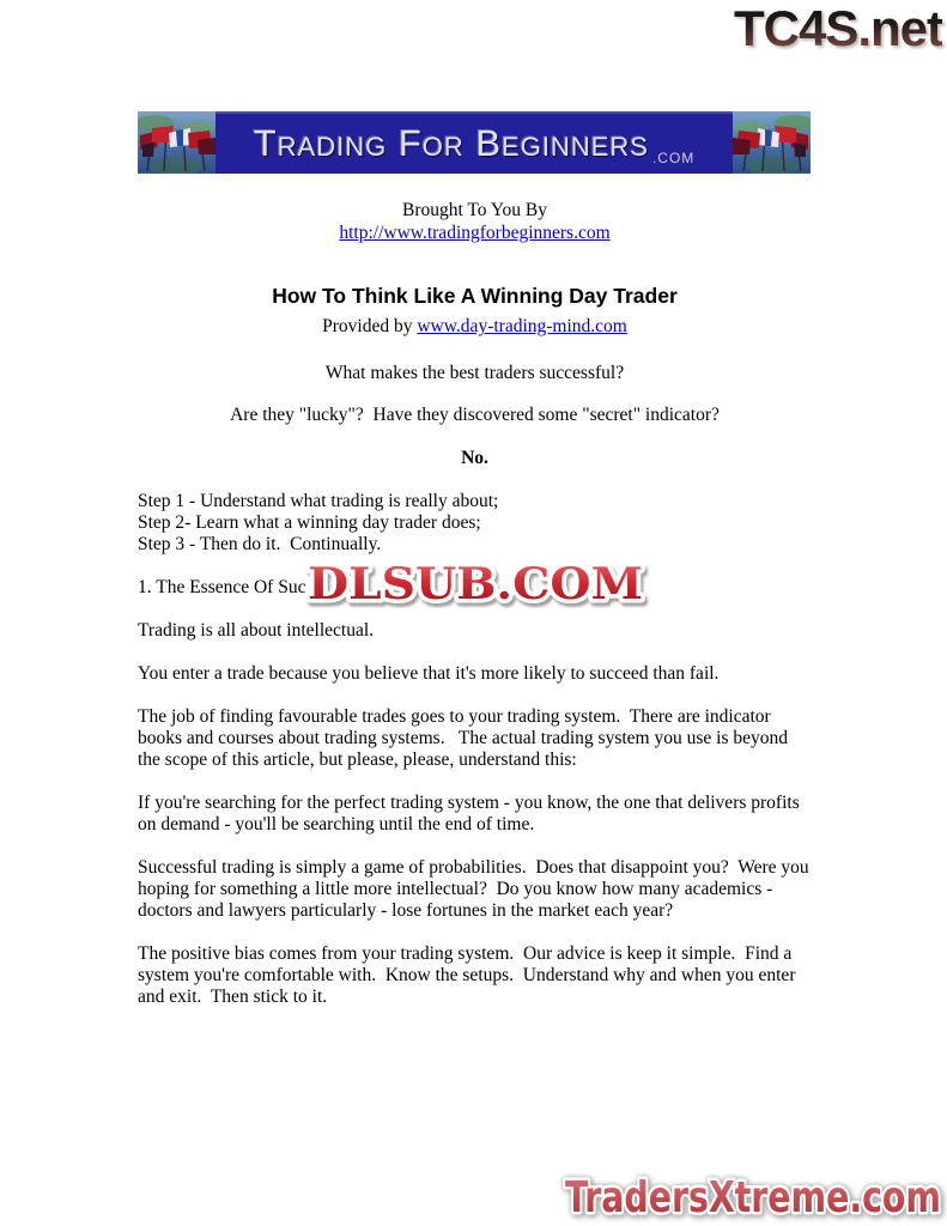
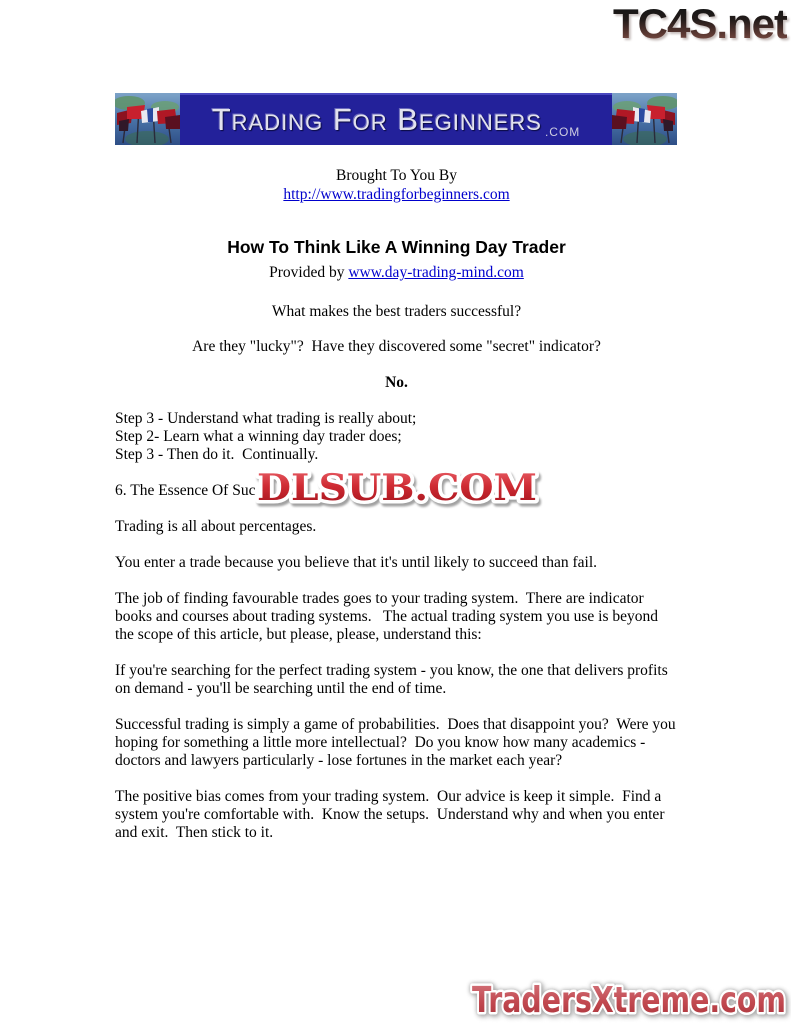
  TC4S.net
  Trading For Beginners
  .COM
  Brought To You By
  http://www.tradingforbeginners.com
  How To Think Like A Winning Day Trader
  Provided by www.day-trading-mind.com
  What makes the best traders successful?
  Are they "lucky"? Have they discovered some "secret" indicator?
  No.
- Step 1 - Understand what trading is really about;
+ Step 3 - Understand what trading is really about;
  Step 2- Learn what a winning day trader does;
  Step 3 - Then do it. Continually.
- 1. The Essence Of Suc
+ 6. The Essence Of Suc
  DLSUB.COM
- Trading is all about intellectual.
+ Trading is all about percentages.
- You enter a trade because you believe that it's more likely to succeed than fail.
+ You enter a trade because you believe that it's until likely to succeed than fail.
  The job of finding favourable trades goes to your trading system. There are indicator books and courses about trading systems. The actual trading system you use is beyond the scope of this article, but please, please, understand this:
  If you're searching for the perfect trading system - you know, the one that delivers profits on demand - you'll be searching until the end of time.
  Successful trading is simply a game of probabilities. Does that disappoint you? Were you hoping for something a little more intellectual? Do you know how many academics - doctors and lawyers particularly - lose fortunes in the market each year?
  The positive bias comes from your trading system. Our advice is keep it simple. Find a system you're comfortable with. Know the setups. Understand why and when you enter and exit. Then stick to it.
  TradersXtreme.com
